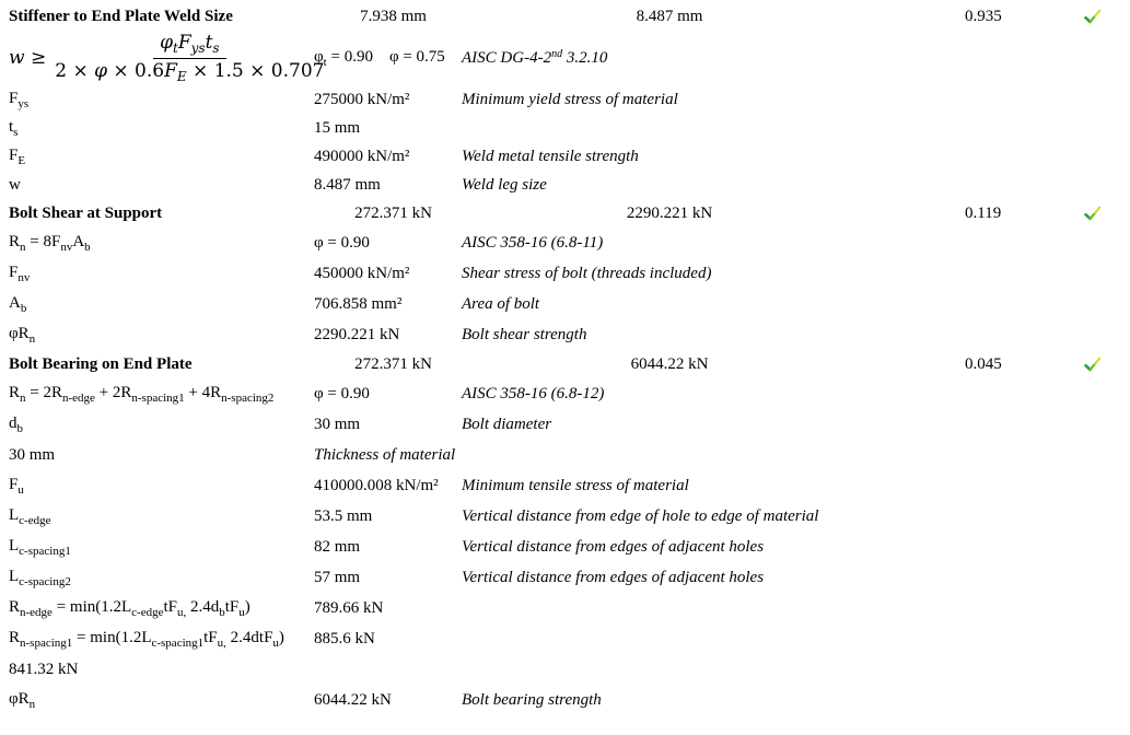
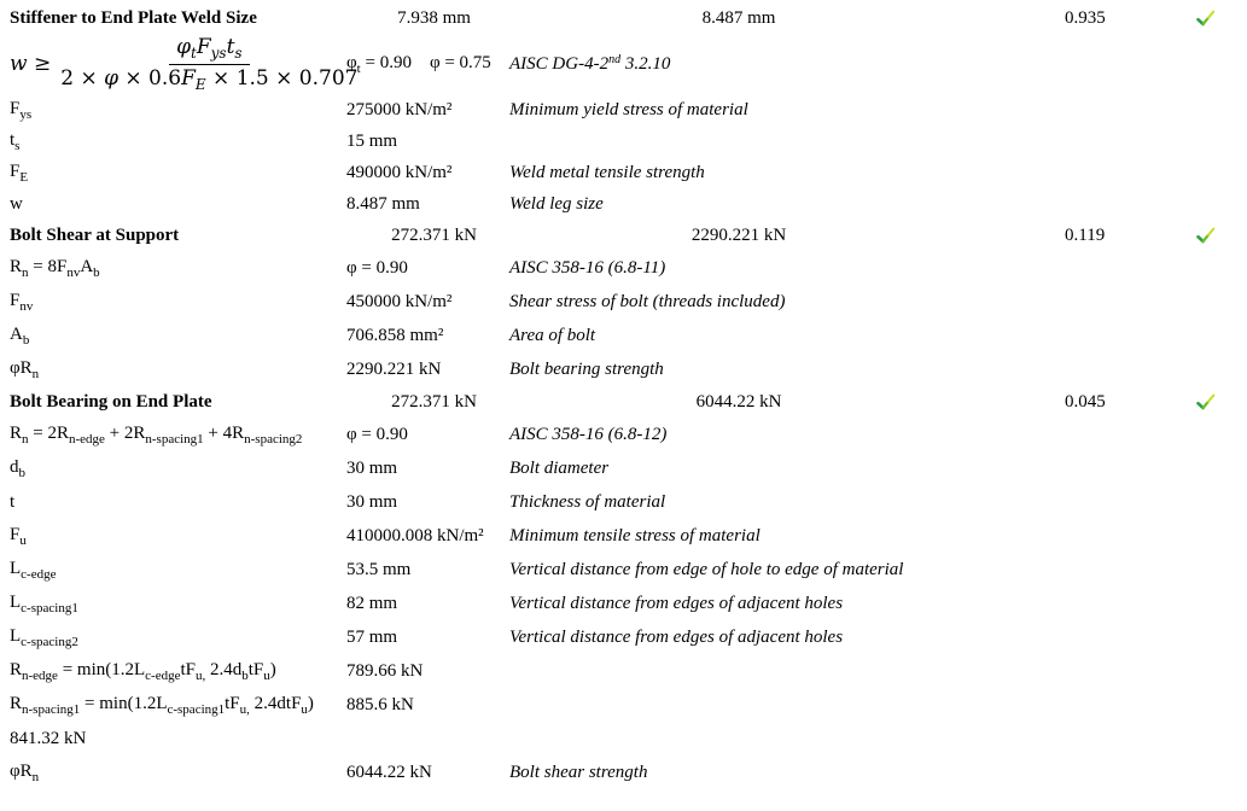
  Stiffener to End Plate Weld Size
  7.938 mm
  8.487 mm
  0.935
  w ≥
  φtFysts
  2 × φ × 0.6FE × 1.5 × 0.707
  φt = 0.90 φ = 0.75
  AISC DG-4-2nd 3.2.10
  Fys
  275000 kN/m²
  Minimum yield stress of material
  ts
  15 mm
  FE
  490000 kN/m²
  Weld metal tensile strength
  w
  8.487 mm
  Weld leg size
  Bolt Shear at Support
  272.371 kN
  2290.221 kN
  0.119
  Rn = 8FnvAb
  φ = 0.90
  AISC 358-16 (6.8-11)
  Fnv
  450000 kN/m²
  Shear stress of bolt (threads included)
  Ab
  706.858 mm²
  Area of bolt
  φRn
  2290.221 kN
- Bolt shear strength
+ Bolt bearing strength
  Bolt Bearing on End Plate
  272.371 kN
  6044.22 kN
  0.045
  Rn = 2Rn-edge + 2Rn-spacing1 + 4Rn-spacing2
  φ = 0.90
  AISC 358-16 (6.8-12)
  db
  30 mm
  Bolt diameter
+ t
  30 mm
  Thickness of material
  Fu
  410000.008 kN/m²
  Minimum tensile stress of material
  Lc-edge
  53.5 mm
  Vertical distance from edge of hole to edge of material
  Lc-spacing1
  82 mm
  Vertical distance from edges of adjacent holes
  Lc-spacing2
  57 mm
  Vertical distance from edges of adjacent holes
  Rn-edge = min(1.2Lc-edgetFu, 2.4dbtFu)
  789.66 kN
  Rn-spacing1 = min(1.2Lc-spacing1tFu, 2.4dtFu)
  885.6 kN
  841.32 kN
  φRn
  6044.22 kN
- Bolt bearing strength
+ Bolt shear strength
